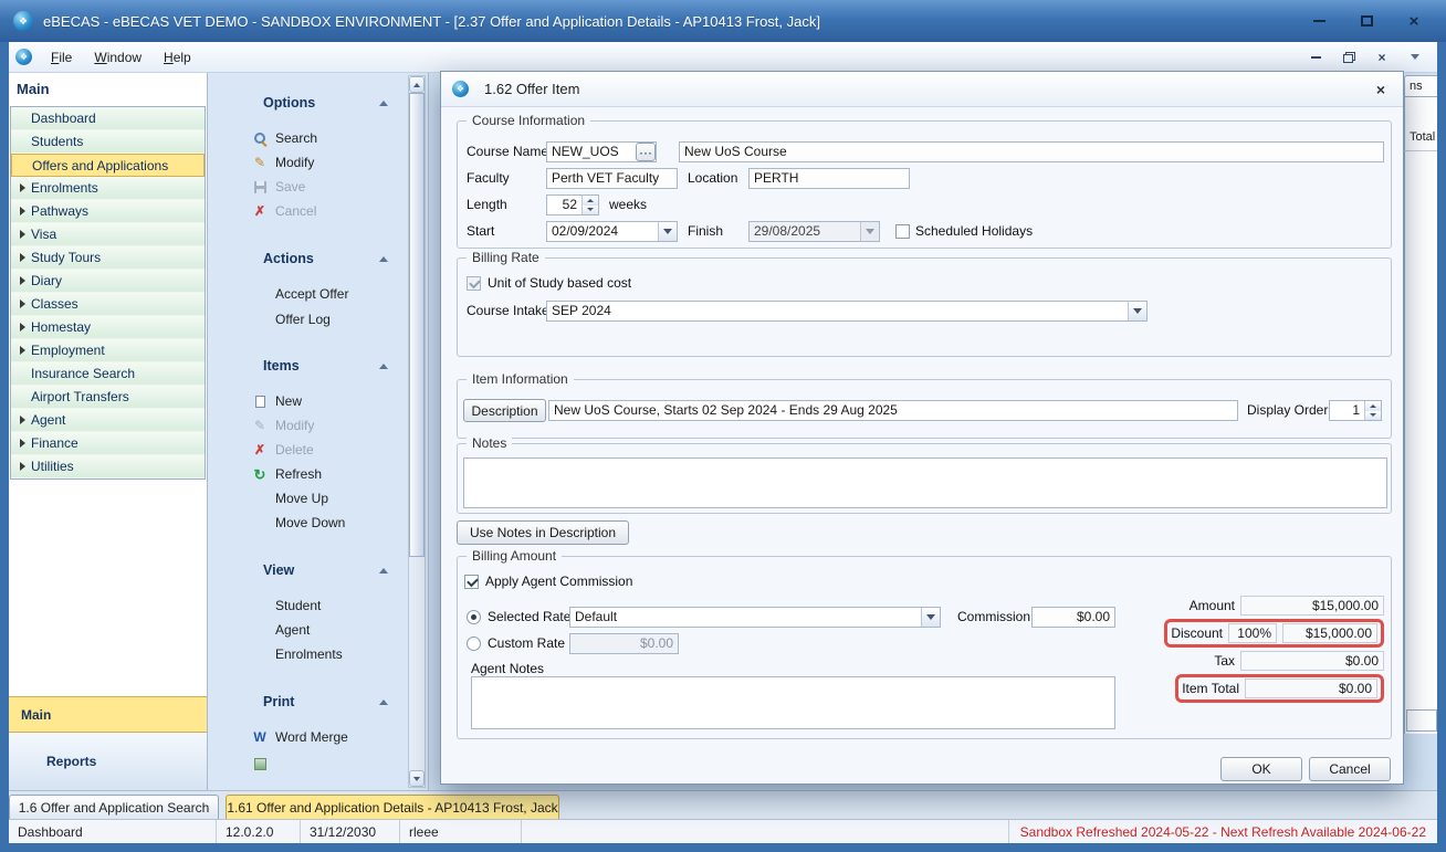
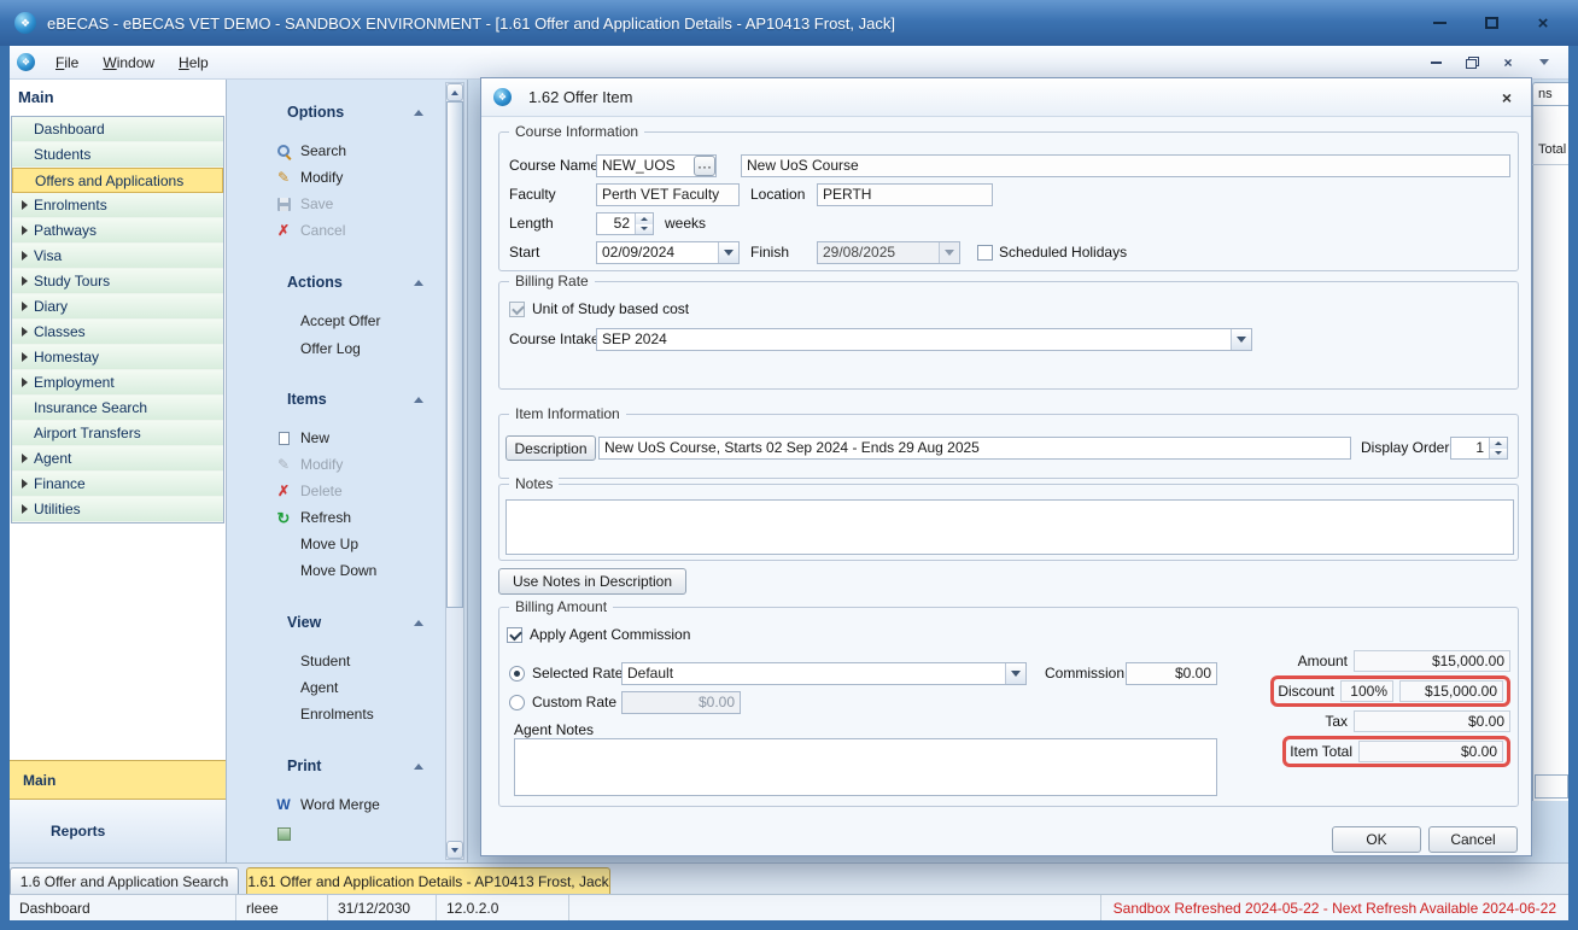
  ❖
- eBECAS - eBECAS VET DEMO - SANDBOX ENVIRONMENT - [2.37 Offer and Application Details - AP10413 Frost, Jack]
+ eBECAS - eBECAS VET DEMO - SANDBOX ENVIRONMENT - [1.61 Offer and Application Details - AP10413 Frost, Jack]
  ×
  ❖
  File
  Window
  Help
  ×
  Main
  Dashboard
  Students
  Offers and Applications
  Enrolments
  Pathways
  Visa
  Study Tours
  Diary
  Classes
  Homestay
  Employment
  Insurance Search
  Airport Transfers
  Agent
  Finance
  Utilities
  Main
  Reports
  Options
  Search
  ✎
  Modify
  Save
  ✗
  Cancel
  Actions
  Accept Offer
  Offer Log
  Items
  New
  ✎
  Modify
  ✗
  Delete
  ↻
  Refresh
  Move Up
  Move Down
  View
  Student
  Agent
  Enrolments
  Print
  W
  Word Merge
  ns
  Total
  ❖
  1.62 Offer Item
  ×
  Course Information
  Course Name
  NEW_UOS
  ···
  New UoS Course
  Faculty
  Perth VET Faculty
  Location
  PERTH
  Length
  52
  weeks
  Start
  02/09/2024
  Finish
  29/08/2025
  Scheduled Holidays
  Billing Rate
  Unit of Study based cost
  Course Intak
  SEP 2024
  Item Information
  Description
  New UoS Course, Starts 02 Sep 2024 - Ends 29 Aug 2025
  Display Order
  1
  Notes
  Use Notes in Description
  Billing Amount
  Apply Agent Commission
  Selected Rate
  Default
  Commission
  $0.00
  Custom Rate
  $0.00
  Agent Notes
  Amount
  $15,000.00
  Discount
  100%
  $15,000.00
  Tax
  $0.00
  Item Total
  $0.00
  OK
  Cancel
  1.6 Offer and Application Search
  1.61 Offer and Application Details - AP10413 Frost, Jack
  Dashboard
- 12.0.2.0
+ rleee
  31/12/2030
- rleee
+ 12.0.2.0
  Sandbox Refreshed 2024-05-22 - Next Refresh Available 2024-06-22
